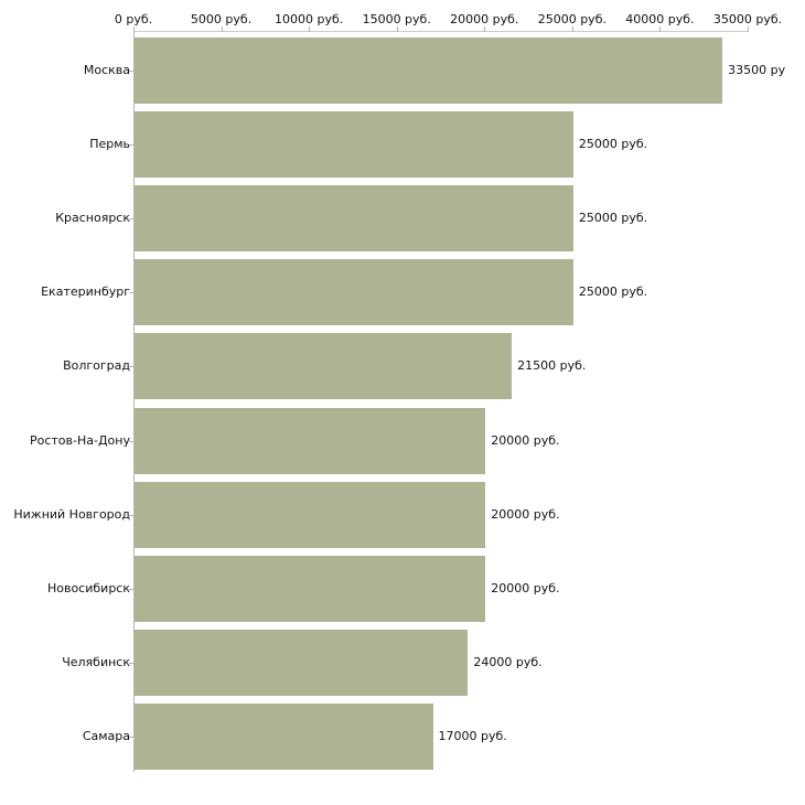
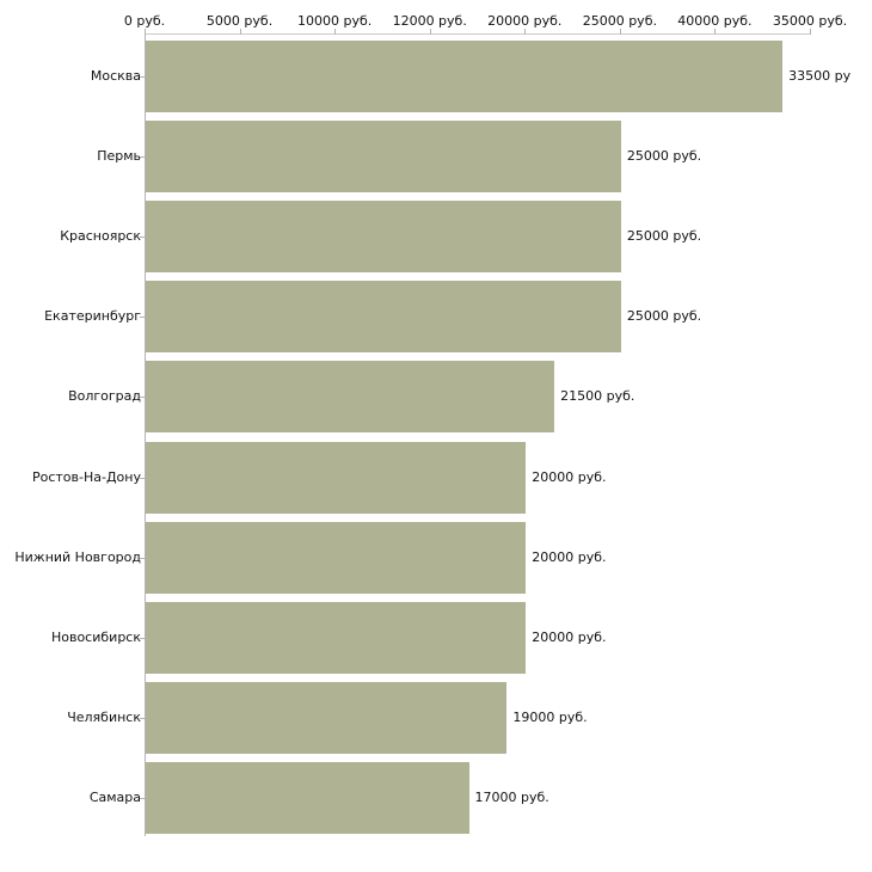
  0 руб.
  5000 руб.
  10000 руб.
- 15000 руб.
+ 12000 руб.
  20000 руб.
  25000 руб.
  40000 руб.
  35000 руб.
  Москва
  33500 ру
  Пермь
  25000 руб.
  Красноярск
  25000 руб.
  Екатеринбург
  25000 руб.
  Волгоград
  21500 руб.
  Ростов-На-Дону
  20000 руб.
  Нижний Новгород
  20000 руб.
  Новосибирск
  20000 руб.
  Челябинск
- 24000 руб.
+ 19000 руб.
  Самара
  17000 руб.
